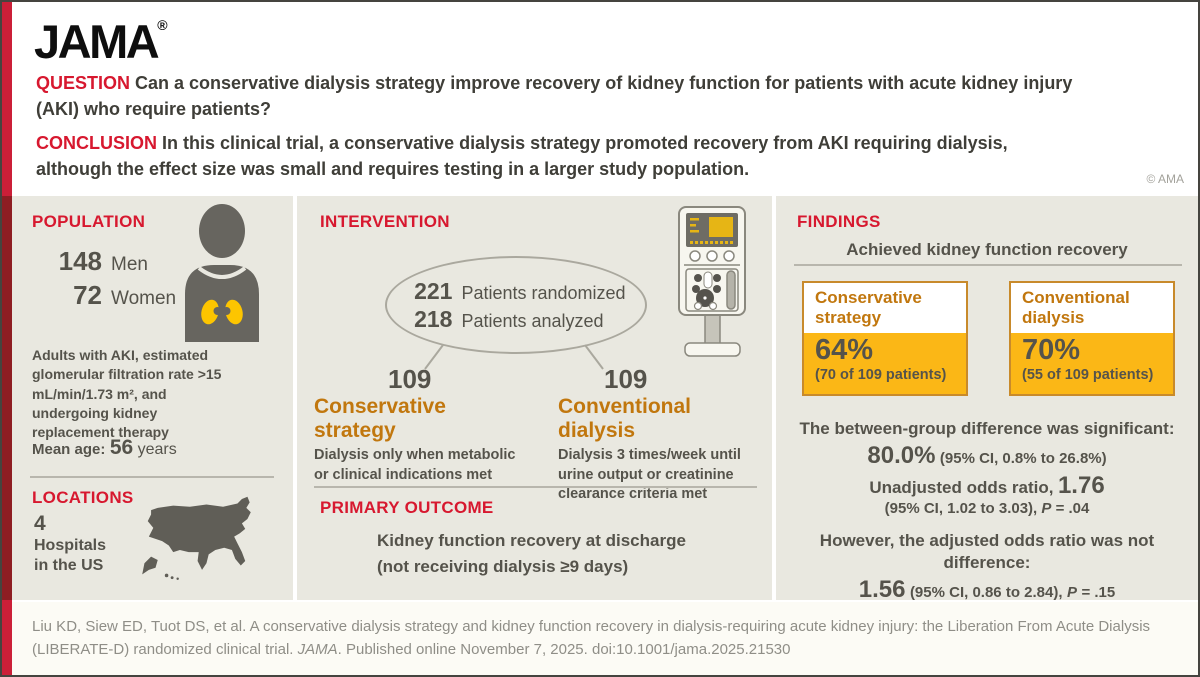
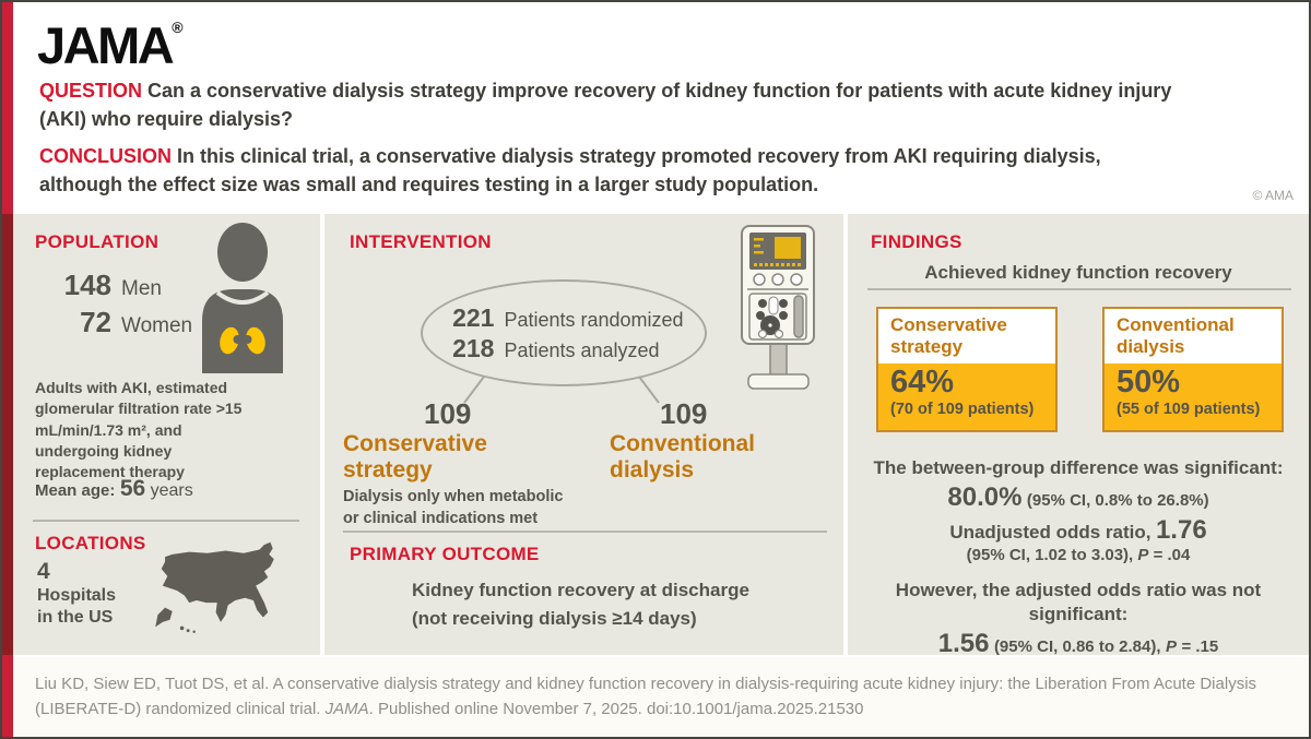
  JAMA®
- QUESTION Can a conservative dialysis strategy improve recovery of kidney function for patients with acute kidney injury (AKI) who require patients?
+ QUESTION Can a conservative dialysis strategy improve recovery of kidney function for patients with acute kidney injury (AKI) who require dialysis?
  CONCLUSION In this clinical trial, a conservative dialysis strategy promoted recovery from AKI requiring dialysis, although the effect size was small and requires testing in a larger study population.
  © AMA
  POPULATION
  148
  Men
  72
  Women
  Adults with AKI, estimated glomerular filtration rate >15 mL/min/1.73 m², and undergoing kidney replacement therapy
  Mean age: 56 years
  LOCATIONS
  4
  Hospitals
  in the US
  INTERVENTION
  221
  Patients randomized
  218
  Patients analyzed
  109
  Conservative strategy
  Dialysis only when metabolic or clinical indications met
  109
  Conventional dialysis
- Dialysis 3 times/week until urine output or creatinine clearance criteria met
  PRIMARY OUTCOME
  Kidney function recovery at discharge
- (not receiving dialysis ≥9 days)
+ (not receiving dialysis ≥14 days)
  FINDINGS
  Achieved kidney function recovery
  Conservative strategy
  64%
  (70 of 109 patients)
  Conventional dialysis
- 70%
+ 50%
  (55 of 109 patients)
  The between-group difference was significant:
  80.0% (95% CI, 0.8% to 26.8%)
  Unadjusted odds ratio, 1.76
  (95% CI, 1.02 to 3.03), P = .04
- However, the adjusted odds ratio was not difference:
+ However, the adjusted odds ratio was not significant:
  1.56 (95% CI, 0.86 to 2.84), P = .15
  Liu KD, Siew ED, Tuot DS, et al. A conservative dialysis strategy and kidney function recovery in dialysis-requiring acute kidney injury: the Liberation From Acute Dialysis (LIBERATE-D) randomized clinical trial. JAMA. Published online November 7, 2025. doi:10.1001/jama.2025.21530
